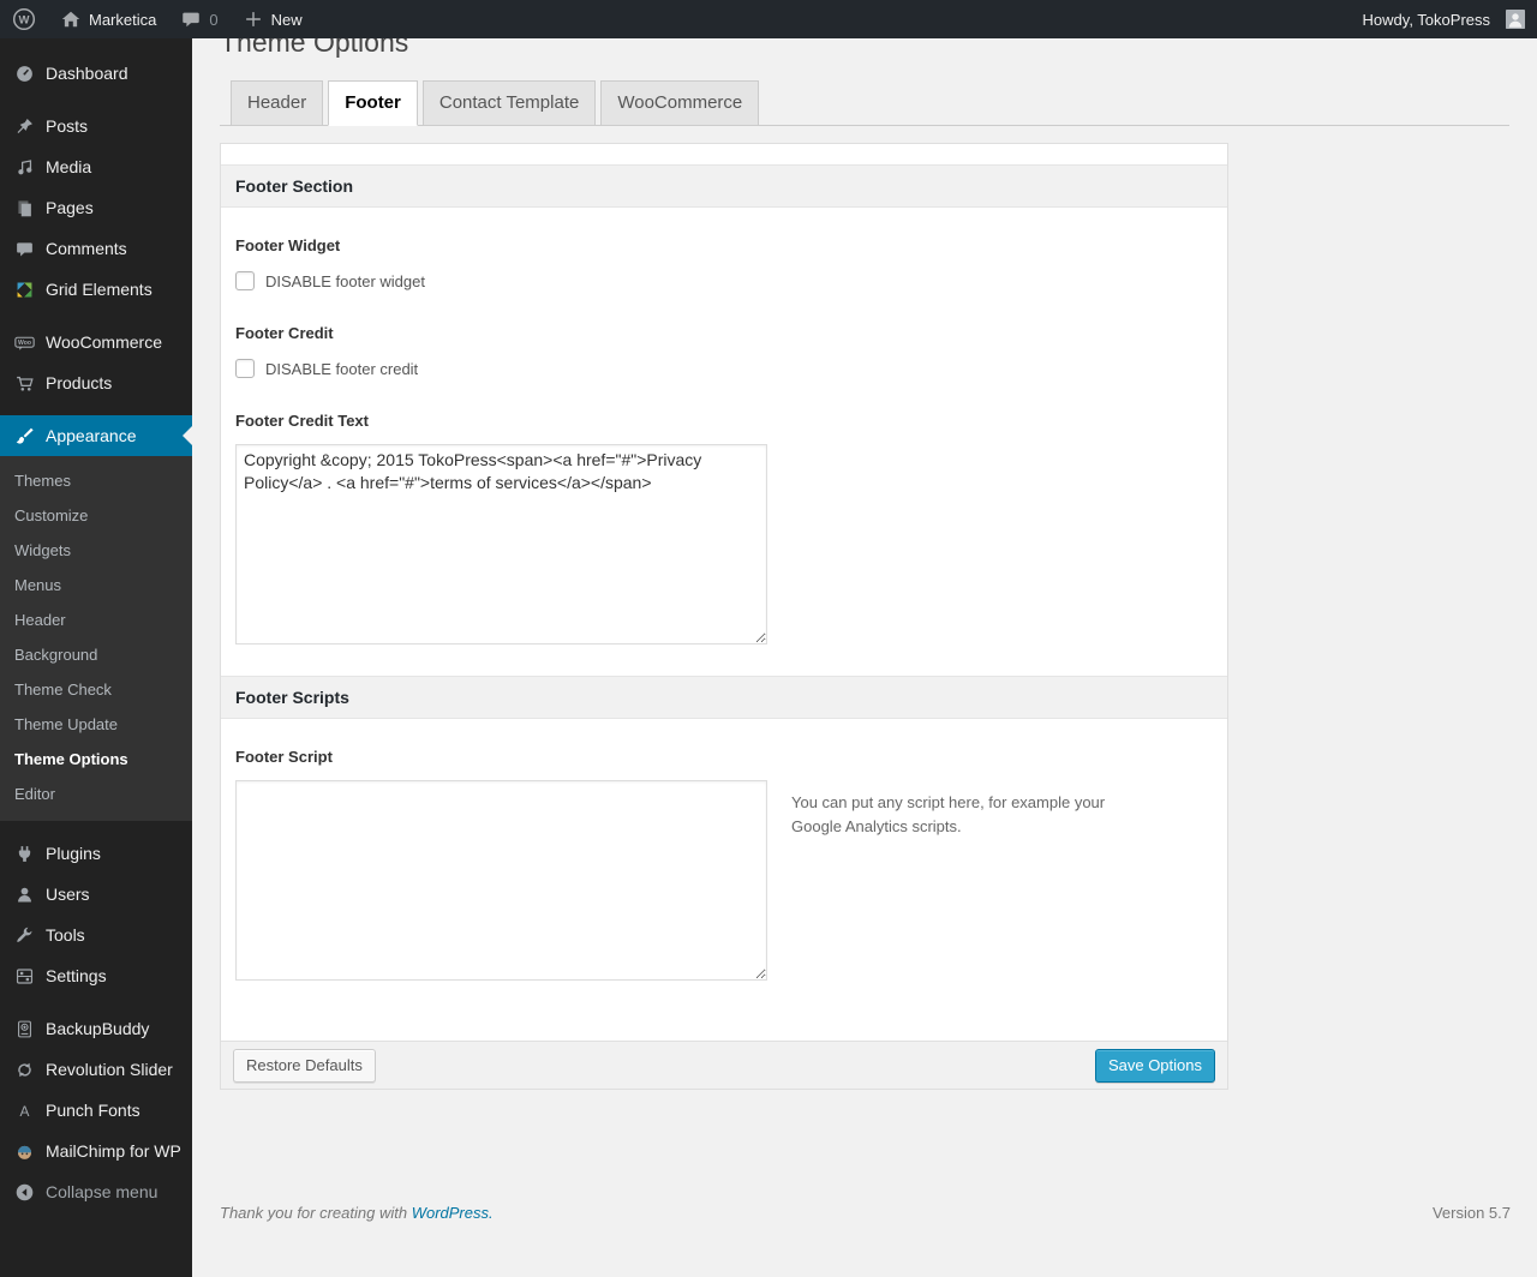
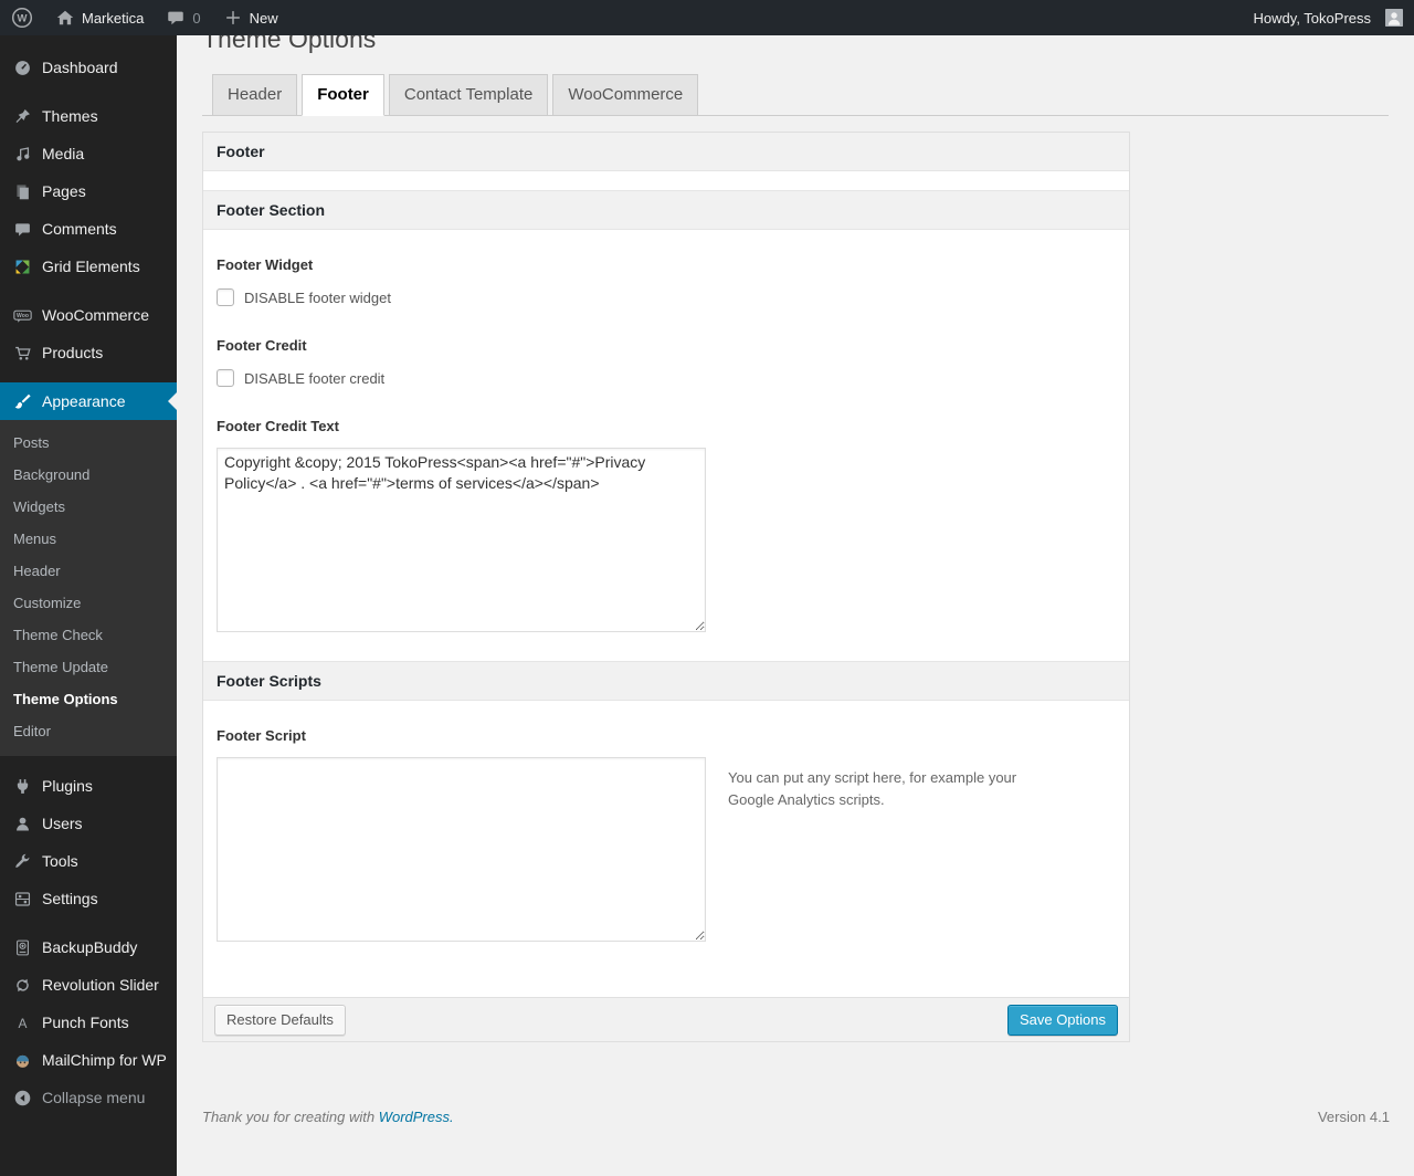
  W
  Marketica
  0
  New
  Howdy, TokoPress
  Dashboard
- Posts
+ Themes
  Media
  Pages
  Comments
  Grid Elements
  WooCommerce
  Products
  Appearance
- Themes
+ Posts
- Customize
+ Background
  Widgets
  Menus
  Header
- Background
+ Customize
  Theme Check
  Theme Update
  Theme Options
  Editor
  Plugins
  Users
  Tools
  Settings
  BackupBuddy
  Revolution Slider
  A
  Punch Fonts
  MailChimp for WP
  Collapse menu
  Theme Options
  Header Footer Contact Template WooCommerce
+ Footer
  Footer Section
  Footer Widget
  DISABLE footer widget
  Footer Credit
  DISABLE footer credit
  Footer Credit Text
  Footer Scripts
  Footer Script
  You can put any script here, for example your Google Analytics scripts.
  Restore Defaults
  Save Options
  Thank you for creating with WordPress.
- Version 5.7
+ Version 4.1
